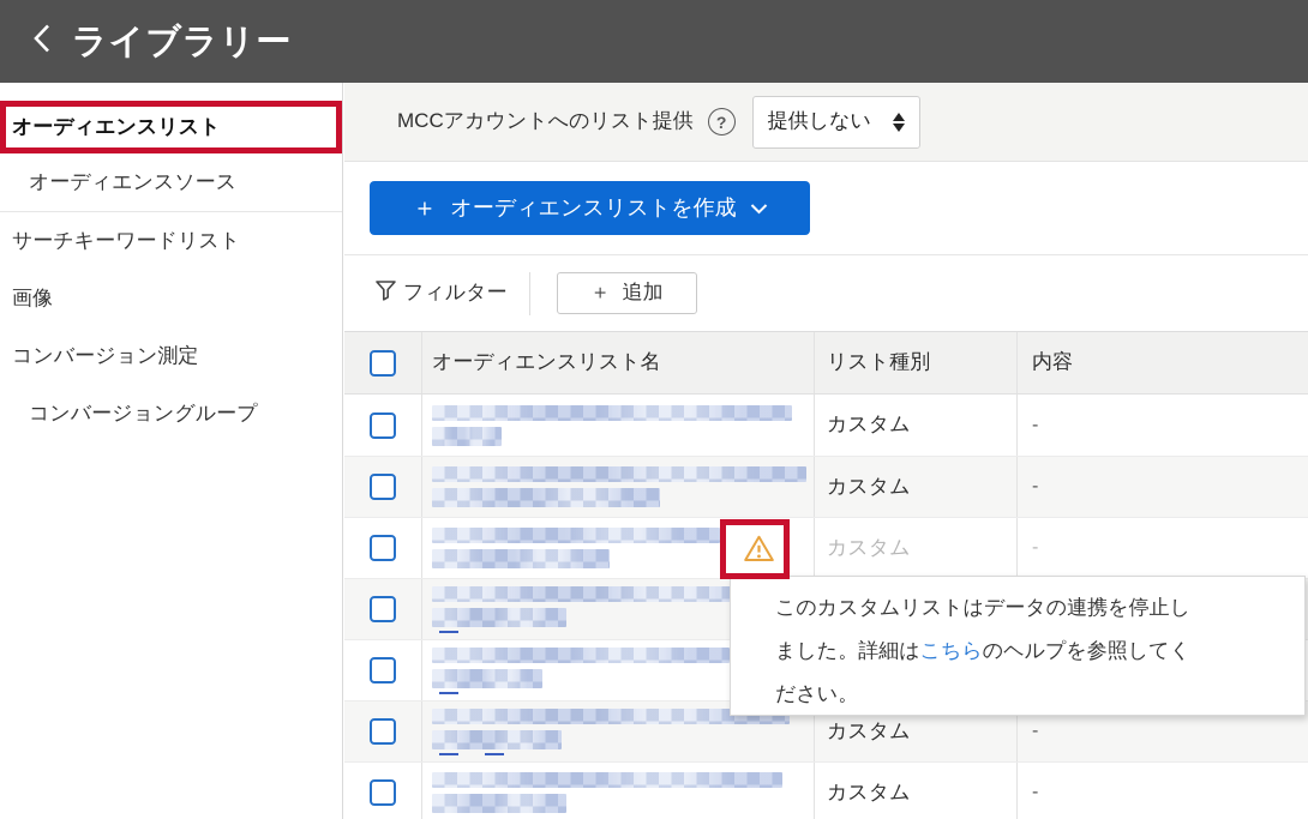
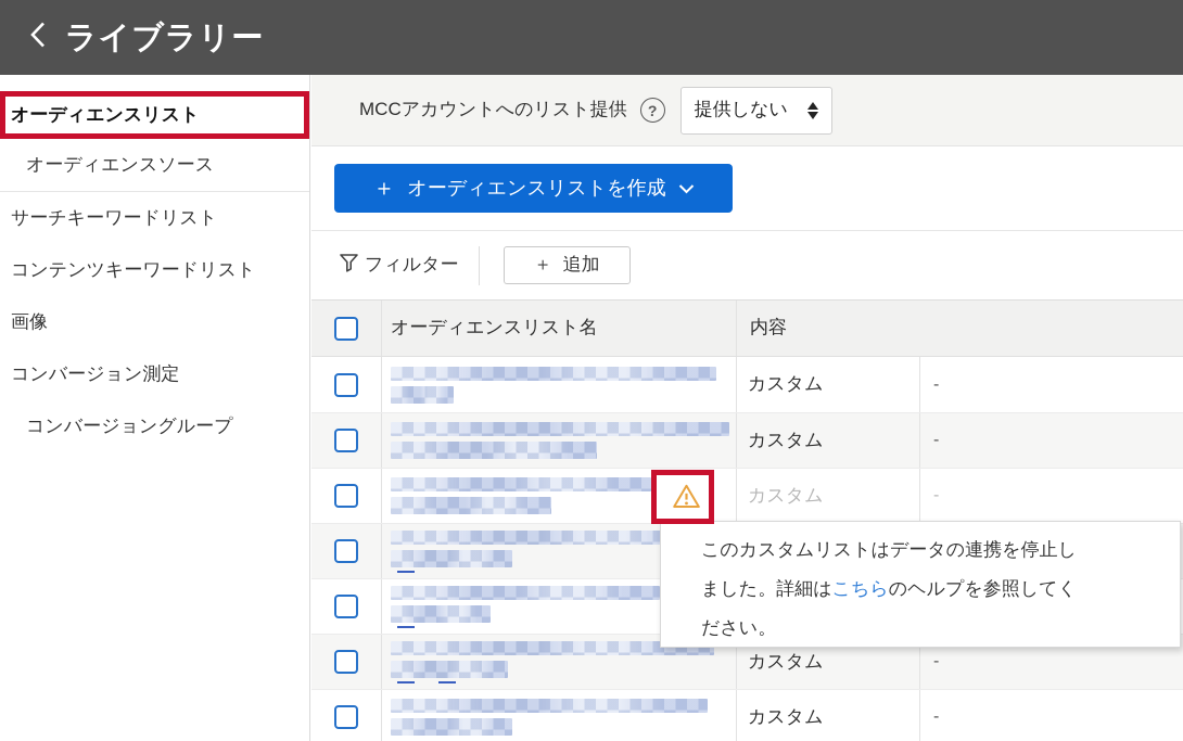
  ライブラリー
  オーディエンスリスト
  オーディエンスソース
  サーチキーワードリスト
+ コンテンツキーワードリスト
  画像
  コンバージョン測定
  コンバージョングループ
  MCCアカウントへのリスト提供
  ?
  提供しない
  ＋
  オーディエンスリストを作成
  フィルター
  ＋
  追加
  オーディエンスリスト名
- リスト種別
  内容
  カスタム
  -
  カスタム
  -
  カスタム
  -
  カスタム
  -
  カスタム
  -
  このカスタムリストはデータの連携を停止し
  ました。詳細はこちらのヘルプを参照してく
  ださい。
